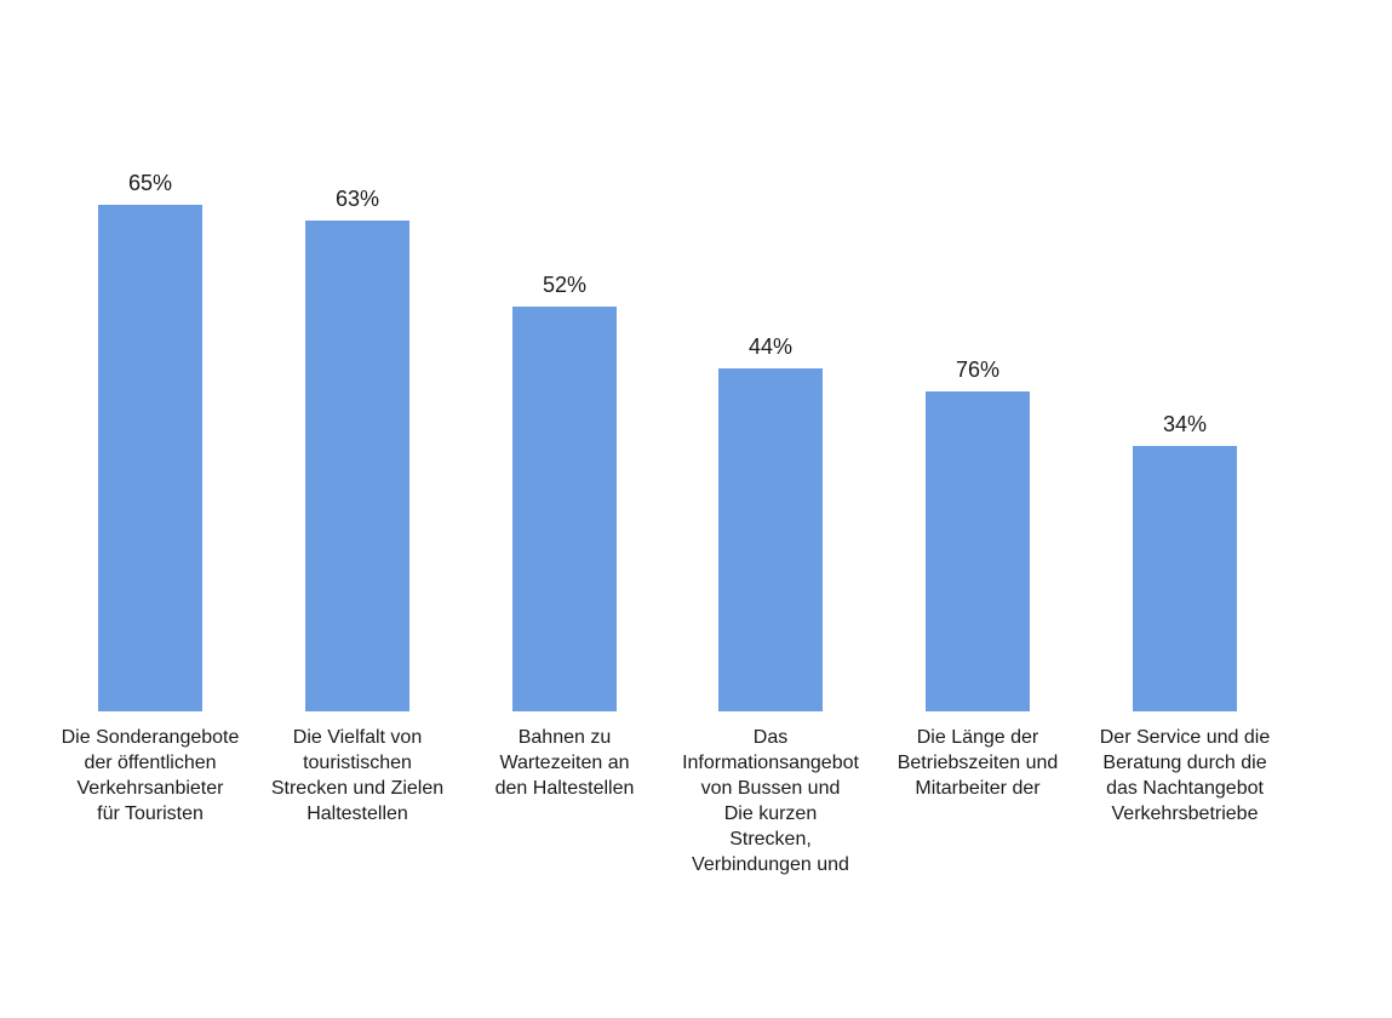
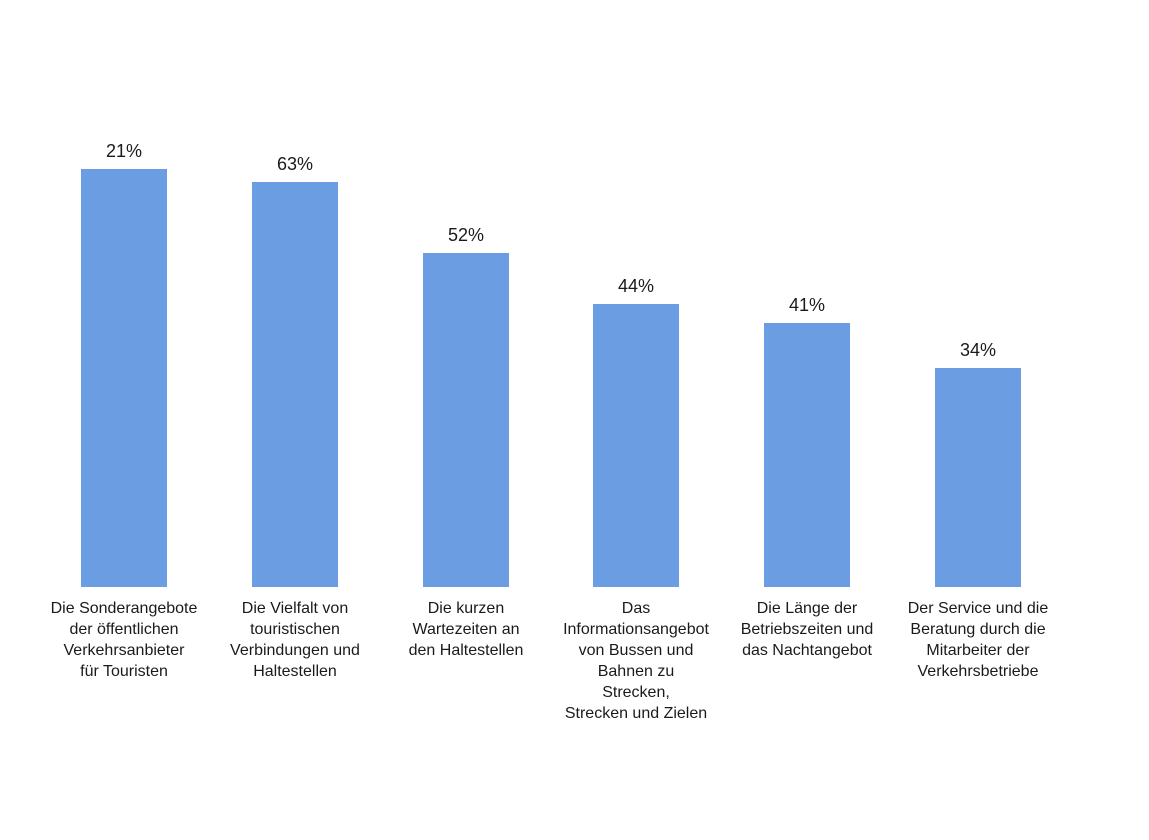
- 65%
+ 21%
  Die Sonderangebote
  der öffentlichen
  Verkehrsanbieter
  für Touristen
  63%
  Die Vielfalt von
  touristischen
- Strecken und Zielen
+ Verbindungen und
  Haltestellen
  52%
- Bahnen zu
+ Die kurzen
  Wartezeiten an
  den Haltestellen
  44%
  Das
  Informationsangebot
  von Bussen und
- Die kurzen
+ Bahnen zu
  Strecken,
- Verbindungen und
+ Strecken und Zielen
- 76%
+ 41%
  Die Länge der
  Betriebszeiten und
- Mitarbeiter der
+ das Nachtangebot
  34%
  Der Service und die
  Beratung durch die
- das Nachtangebot
+ Mitarbeiter der
  Verkehrsbetriebe
